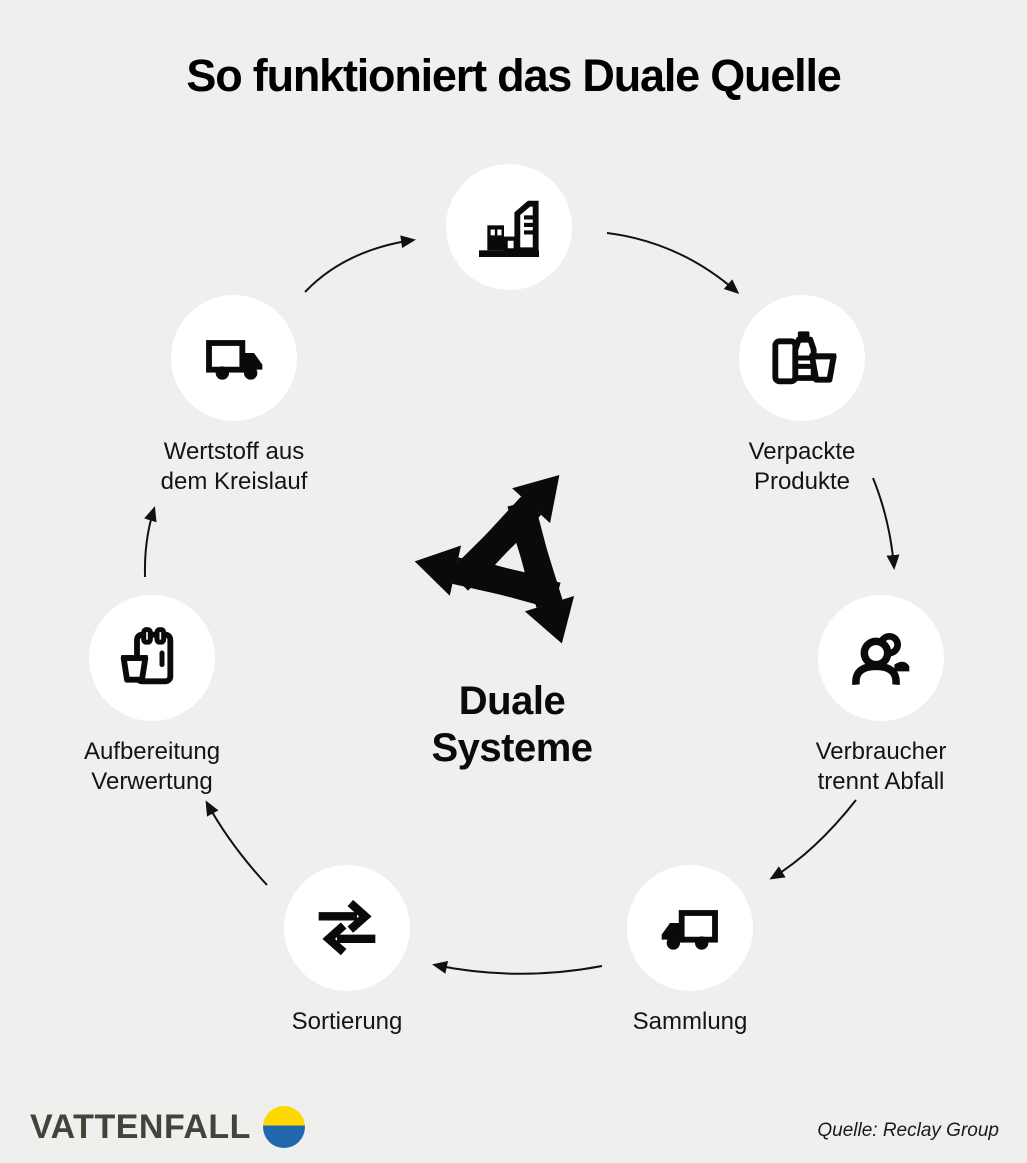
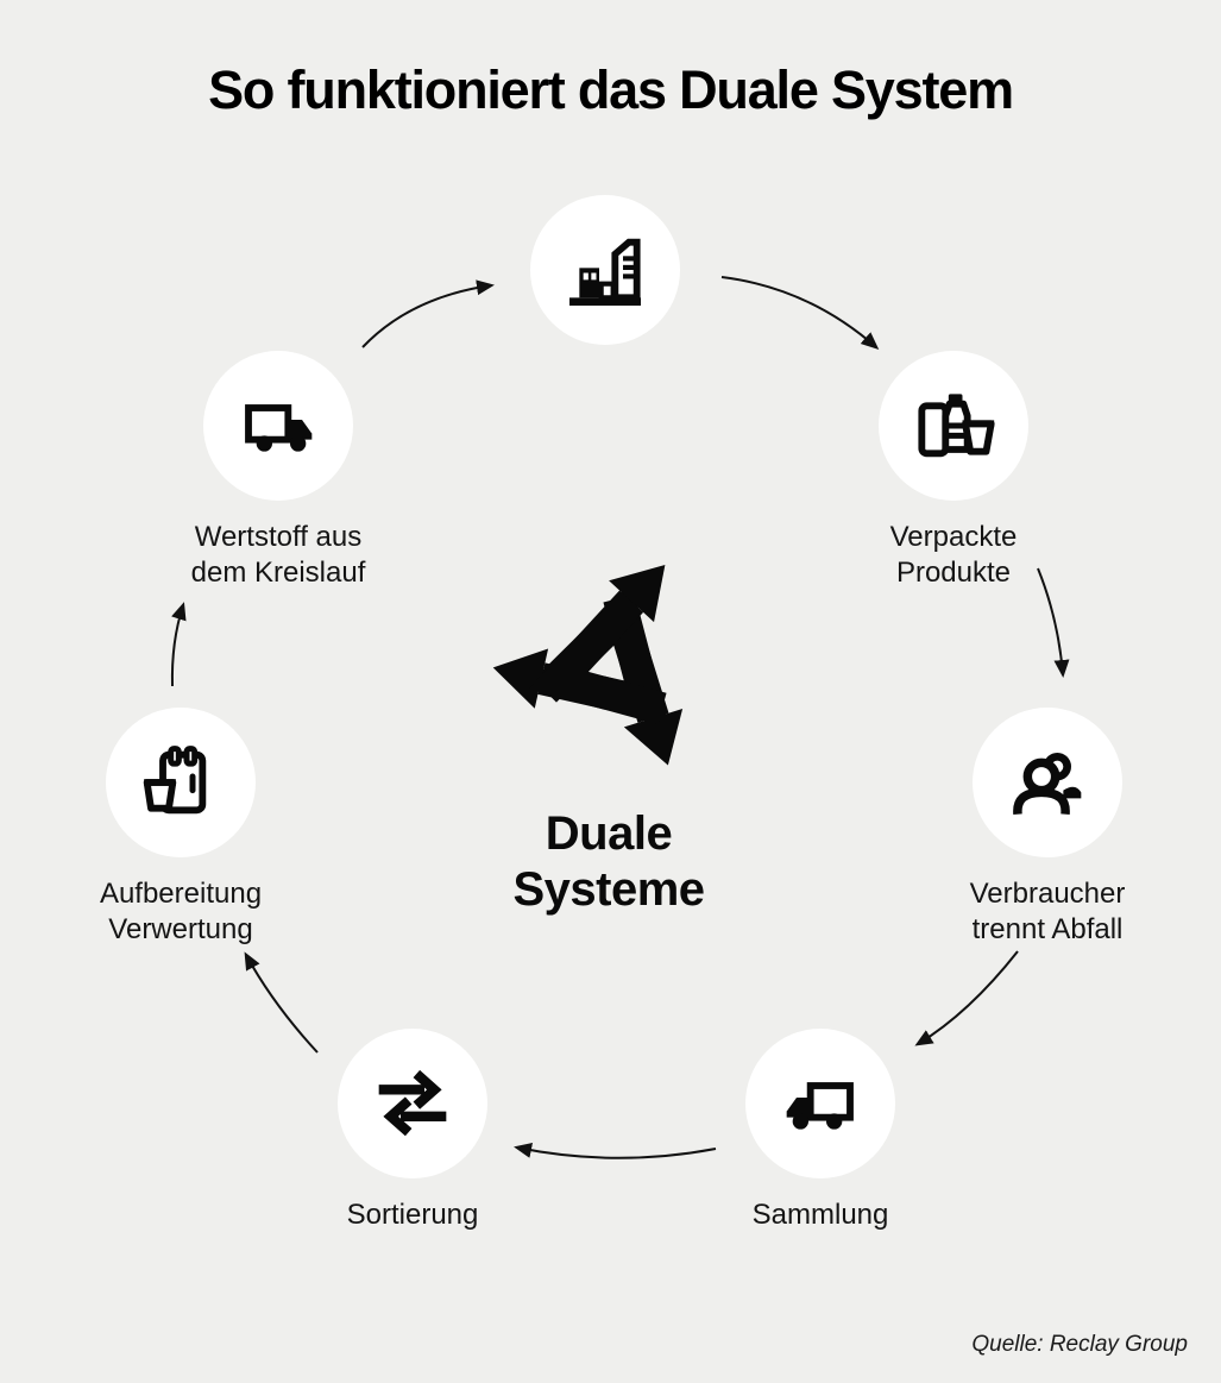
- So funktioniert das Duale Quelle
+ So funktioniert das Duale System
  Duale
  Systeme
  Verpackte
  Produkte
  Verbraucher
  trennt Abfall
  Sammlung
  Sortierung
  Aufbereitung
  Verwertung
  Wertstoff aus
  dem Kreislauf
- VATTENFALL
  Quelle: Reclay Group
